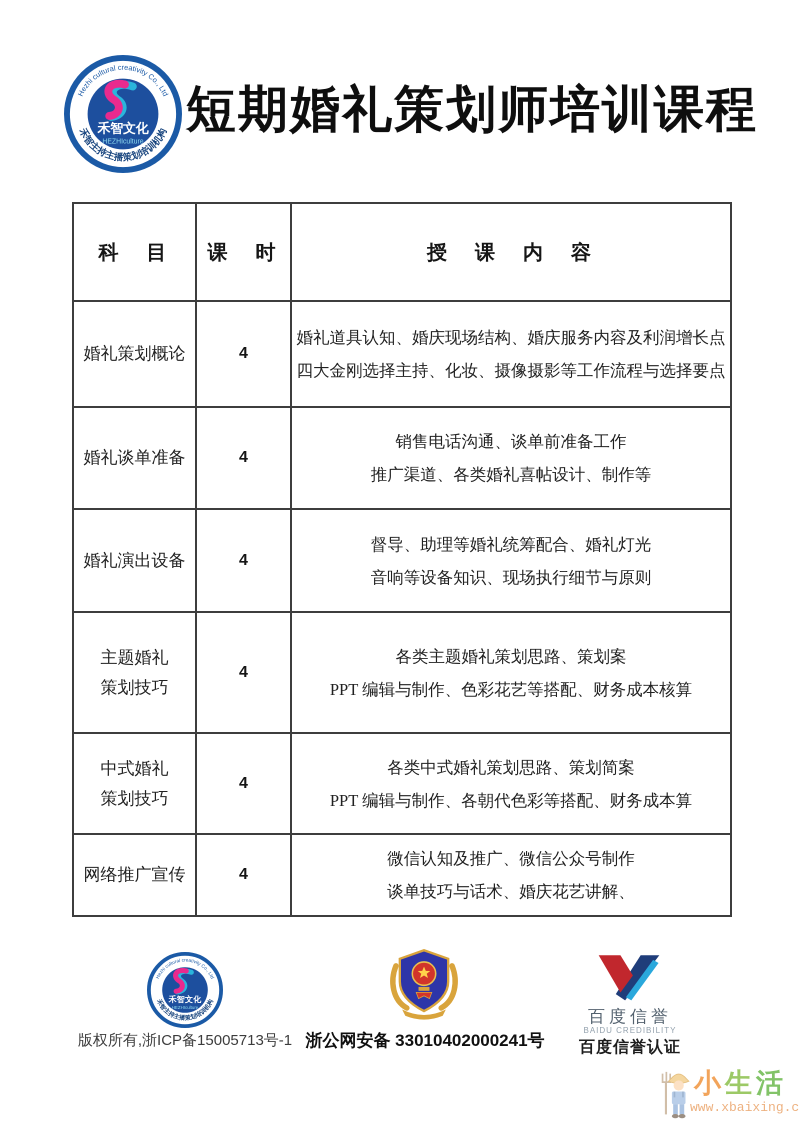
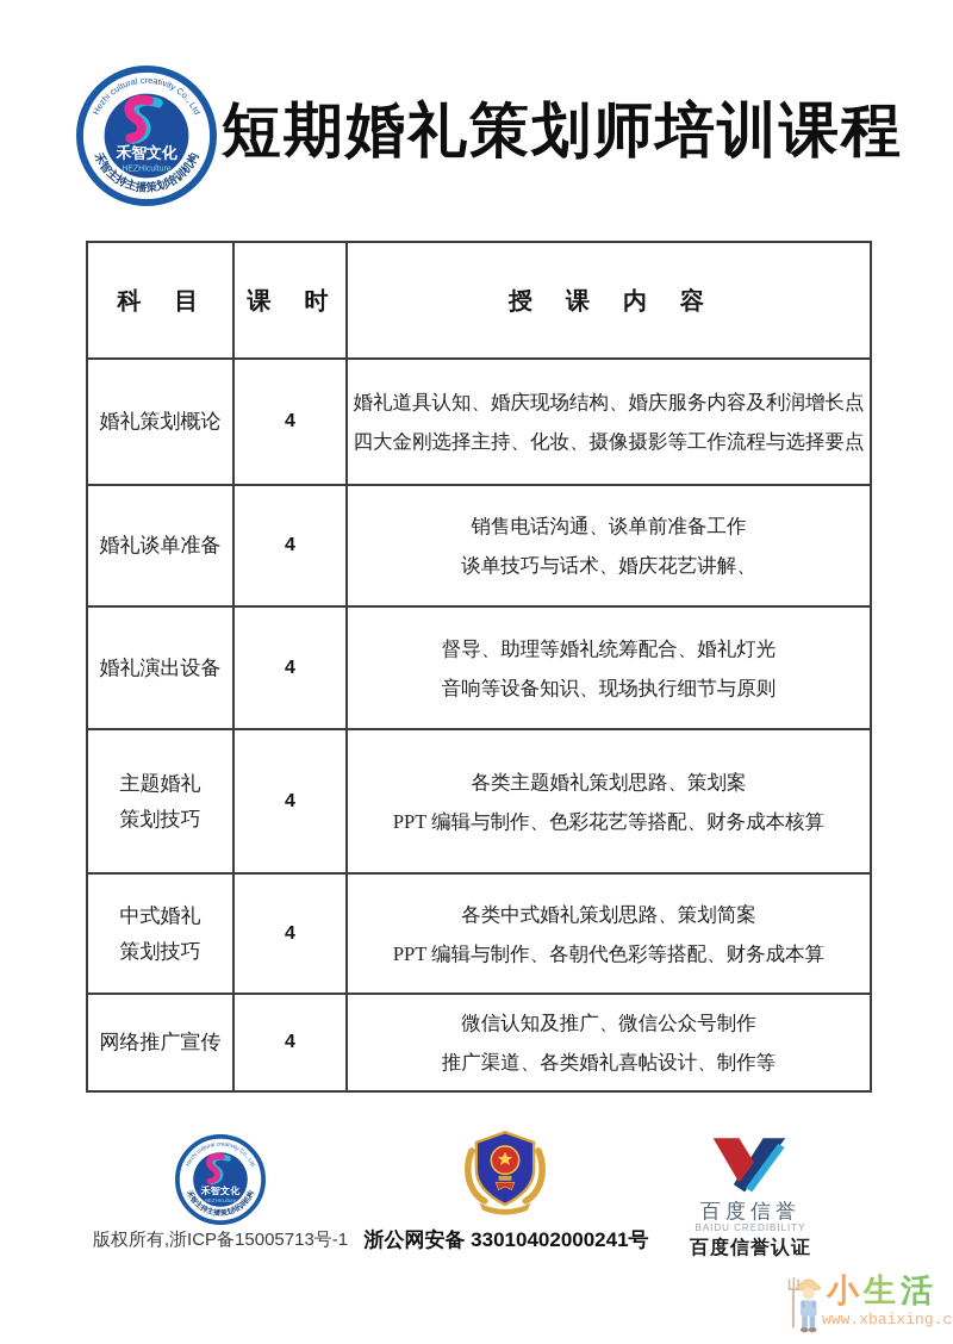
  短期婚礼策划师培训课程
  科 目	课 时	授 课 内 容
  婚礼策划概论	4	婚礼道具认知、婚庆现场结构、婚庆服务内容及利润增长点 四大金刚选择主持、化妆、摄像摄影等工作流程与选择要点
- 婚礼谈单准备	4	销售电话沟通、谈单前准备工作 推广渠道、各类婚礼喜帖设计、制作等
+ 婚礼谈单准备	4	销售电话沟通、谈单前准备工作 谈单技巧与话术、婚庆花艺讲解、
  婚礼演出设备	4	督导、助理等婚礼统筹配合、婚礼灯光 音响等设备知识、现场执行细节与原则
  主题婚礼 策划技巧	4	各类主题婚礼策划思路、策划案 PPT 编辑与制作、色彩花艺等搭配、财务成本核算
  中式婚礼 策划技巧	4	各类中式婚礼策划思路、策划简案 PPT 编辑与制作、各朝代色彩等搭配、财务成本算
- 网络推广宣传	4	微信认知及推广、微信公众号制作 谈单技巧与话术、婚庆花艺讲解、
+ 网络推广宣传	4	微信认知及推广、微信公众号制作 推广渠道、各类婚礼喜帖设计、制作等
  版权所有,浙ICP备15005713号-1
  浙公网安备 33010402000241号
  百度信誉
  BAIDU CREDIBILITY
  百度信誉认证
  小生活
  www.xbaixing.c
